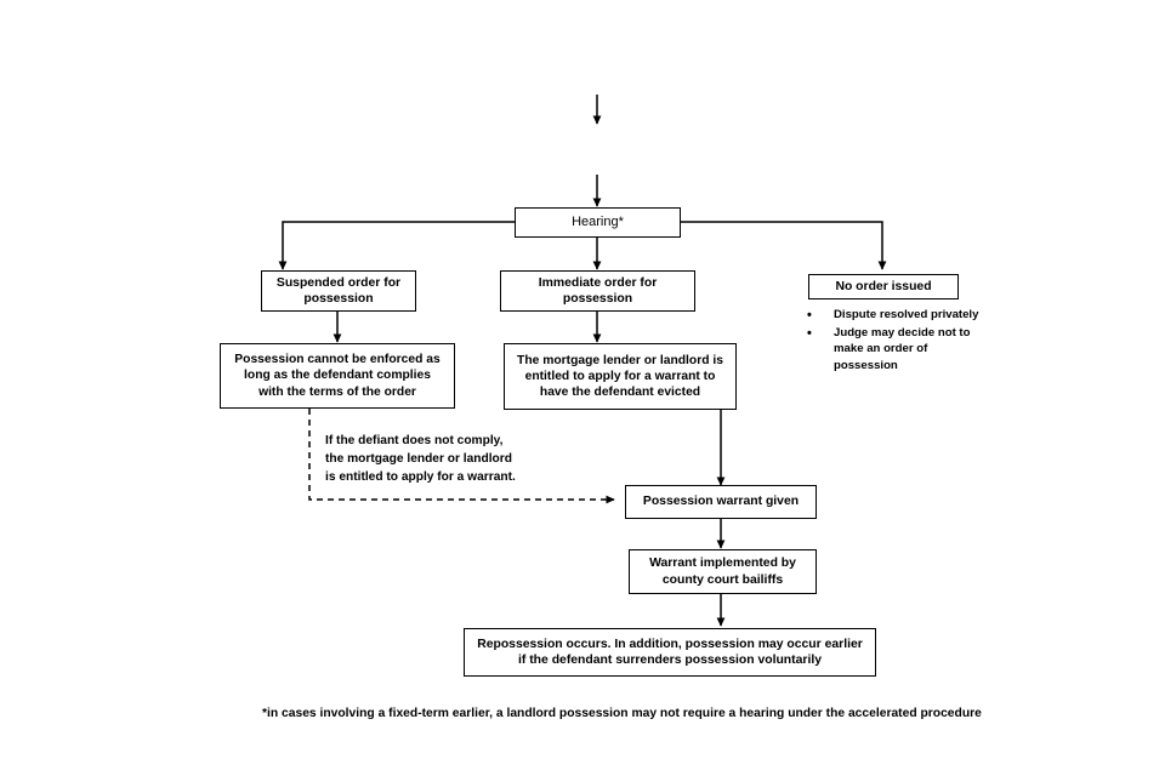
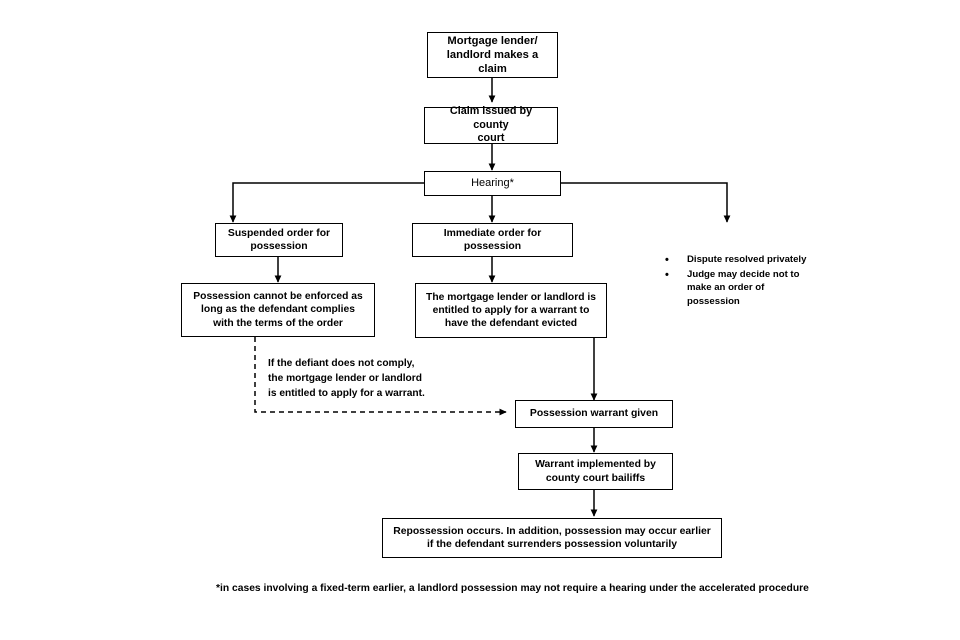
+ Mortgage lender/
+ landlord makes a
+ claim
+ Claim issued by county
+ court
  Hearing*
  Suspended order for
  possession
  Immediate order for
  possession
- No order issued
  •
  Dispute resolved privately
  •
  Judge may decide not to make an order of possession
  Possession cannot be enforced as
  long as the defendant complies
  with the terms of the order
  The mortgage lender or landlord is
  entitled to apply for a warrant to
  have the defendant evicted
  If the defiant does not comply,
  the mortgage lender or landlord
  is entitled to apply for a warrant.
  Possession warrant given
  Warrant implemented by
  county court bailiffs
  Repossession occurs. In addition, possession may occur earlier
  if the defendant surrenders possession voluntarily
  *in cases involving a fixed-term earlier, a landlord possession may not require a hearing under the accelerated procedure
